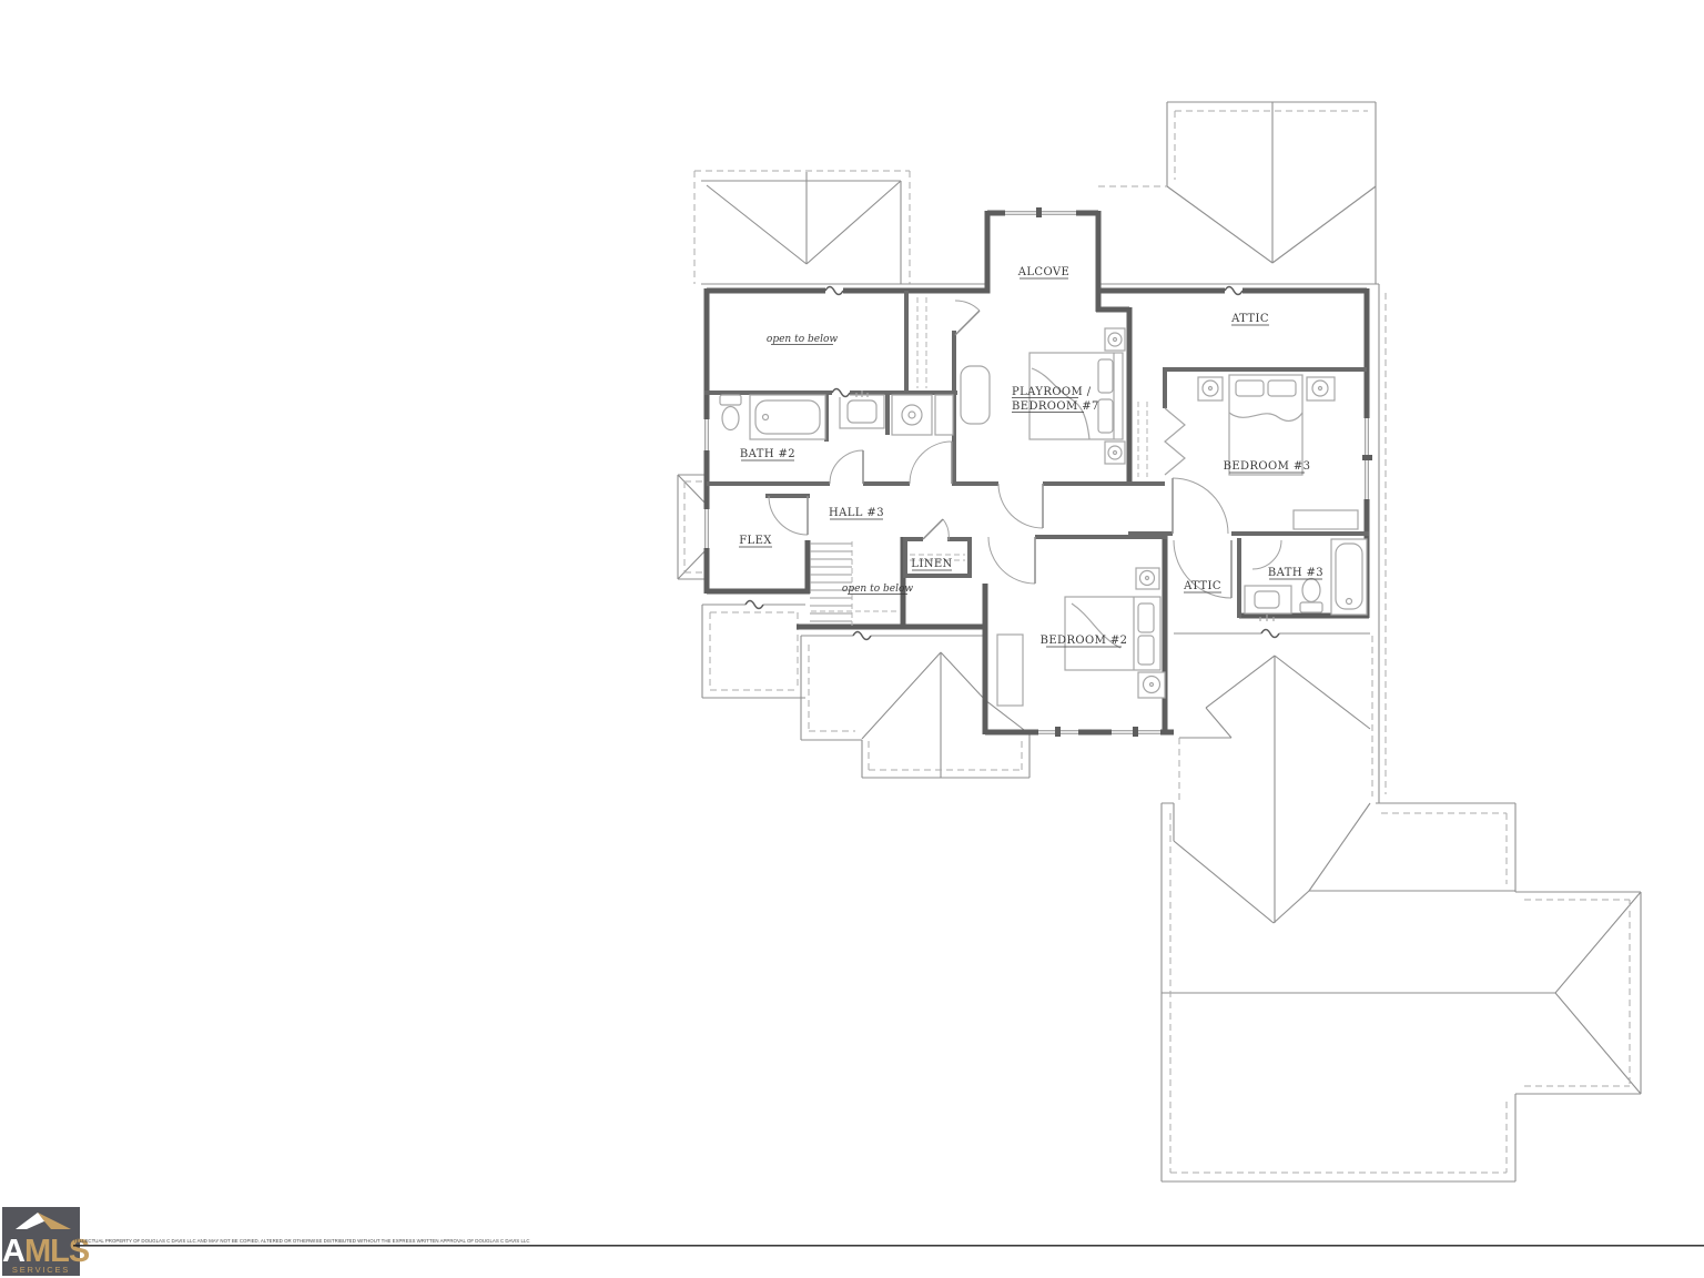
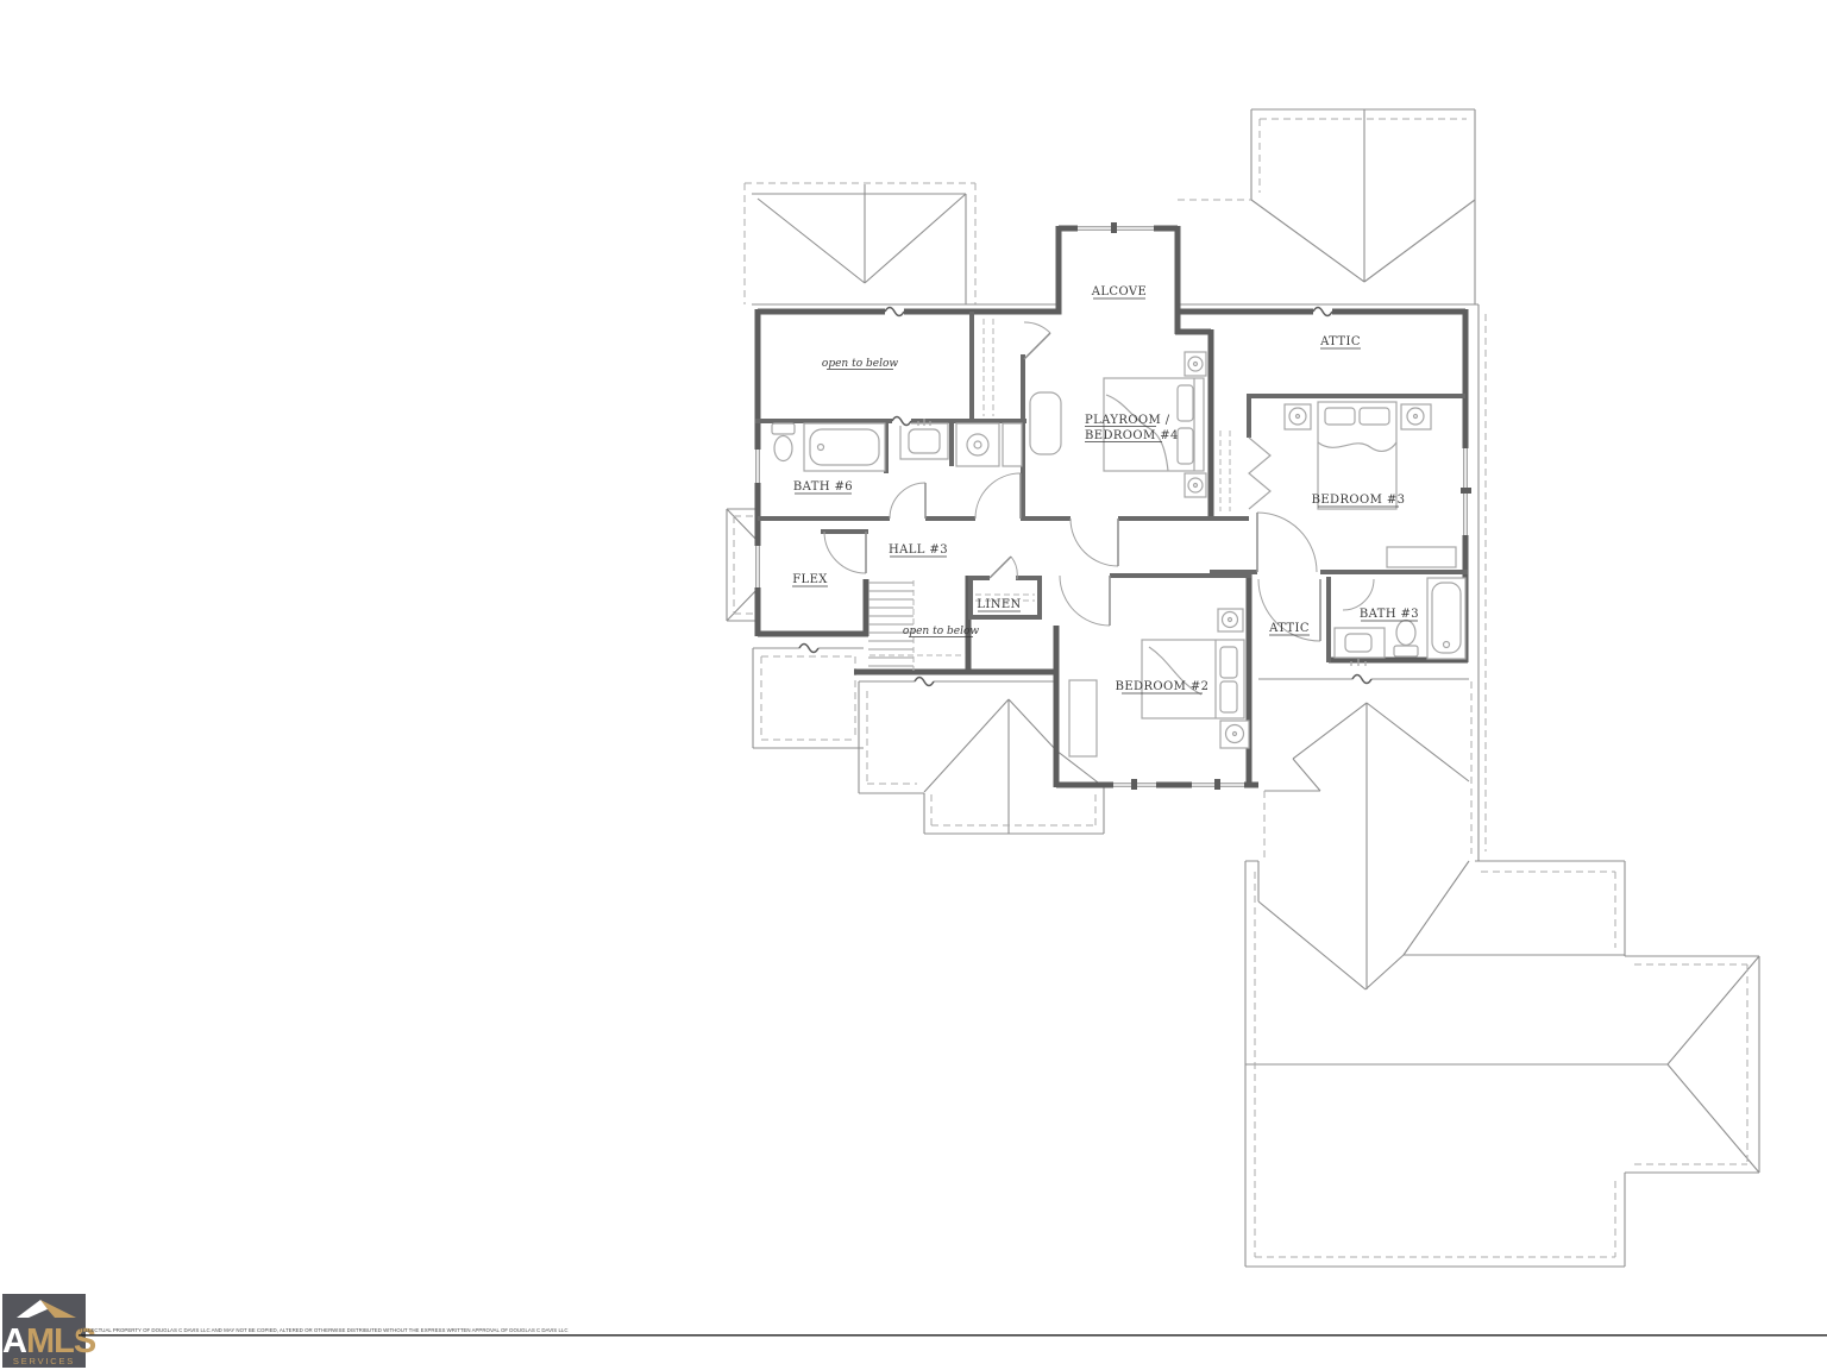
  open to below
  ALCOVE
  ATTIC
  PLAYROOM /
- BEDROOM #7
+ BEDROOM #4
- BATH #2
+ BATH #6
  BEDROOM #3
  HALL #3
  FLEX
  LINEN
  open to below
  ATTIC
  BATH #3
  BEDROOM #2
  AMLS
  SERVICES
